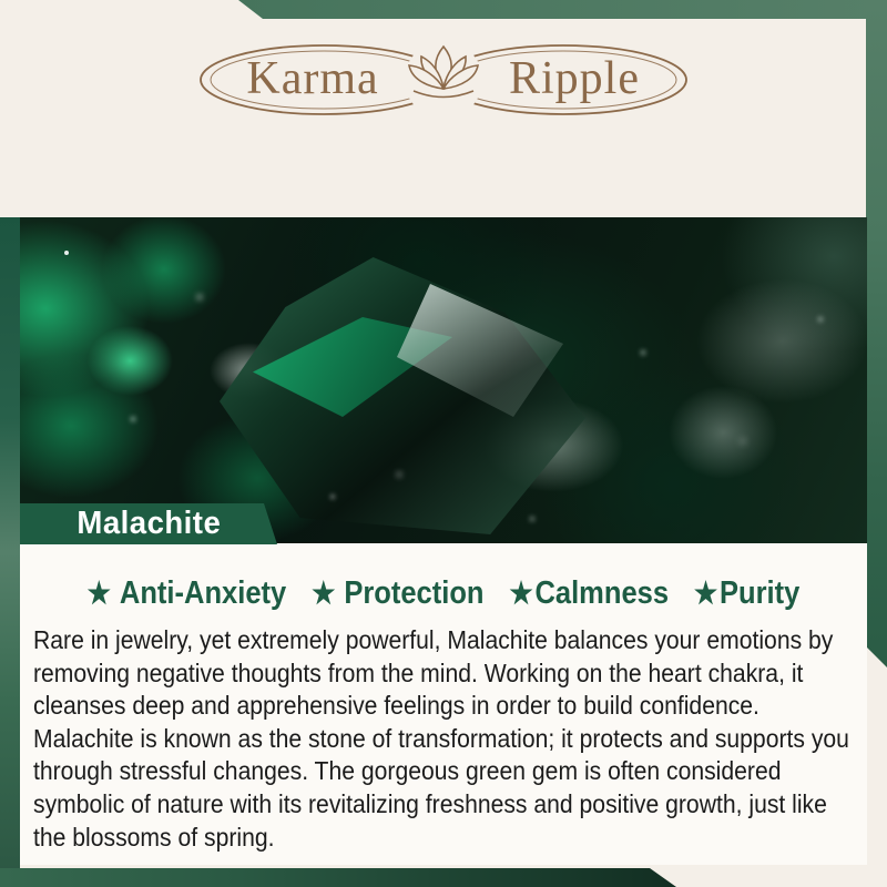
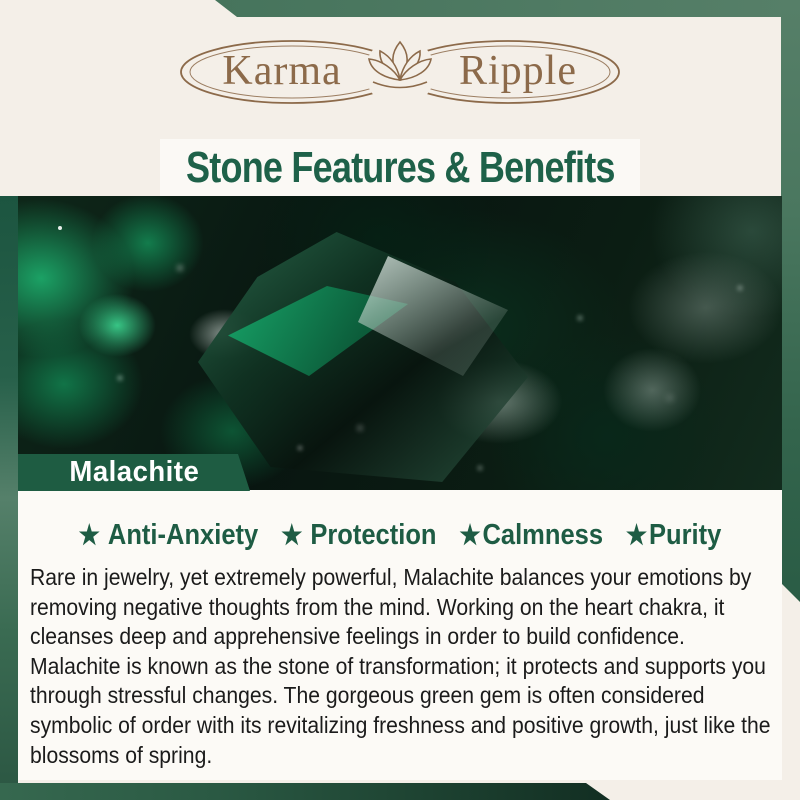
  Karma
  Ripple
+ Stone Features & Benefits
  Malachite
  ★
  Anti-Anxiety
  ★
  Protection
  ★
  Calmness
  ★
  Purity
- Rare in jewelry, yet extremely powerful, Malachite balances your emotions by removing negative thoughts from the mind. Working on the heart chakra, it cleanses deep and apprehensive feelings in order to build confidence. Malachite is known as the stone of transformation; it protects and supports you through stressful changes. The gorgeous green gem is often considered symbolic of nature with its revitalizing freshness and positive growth, just like the blossoms of spring.
+ Rare in jewelry, yet extremely powerful, Malachite balances your emotions by removing negative thoughts from the mind. Working on the heart chakra, it cleanses deep and apprehensive feelings in order to build confidence. Malachite is known as the stone of transformation; it protects and supports you through stressful changes. The gorgeous green gem is often considered symbolic of order with its revitalizing freshness and positive growth, just like the blossoms of spring.
